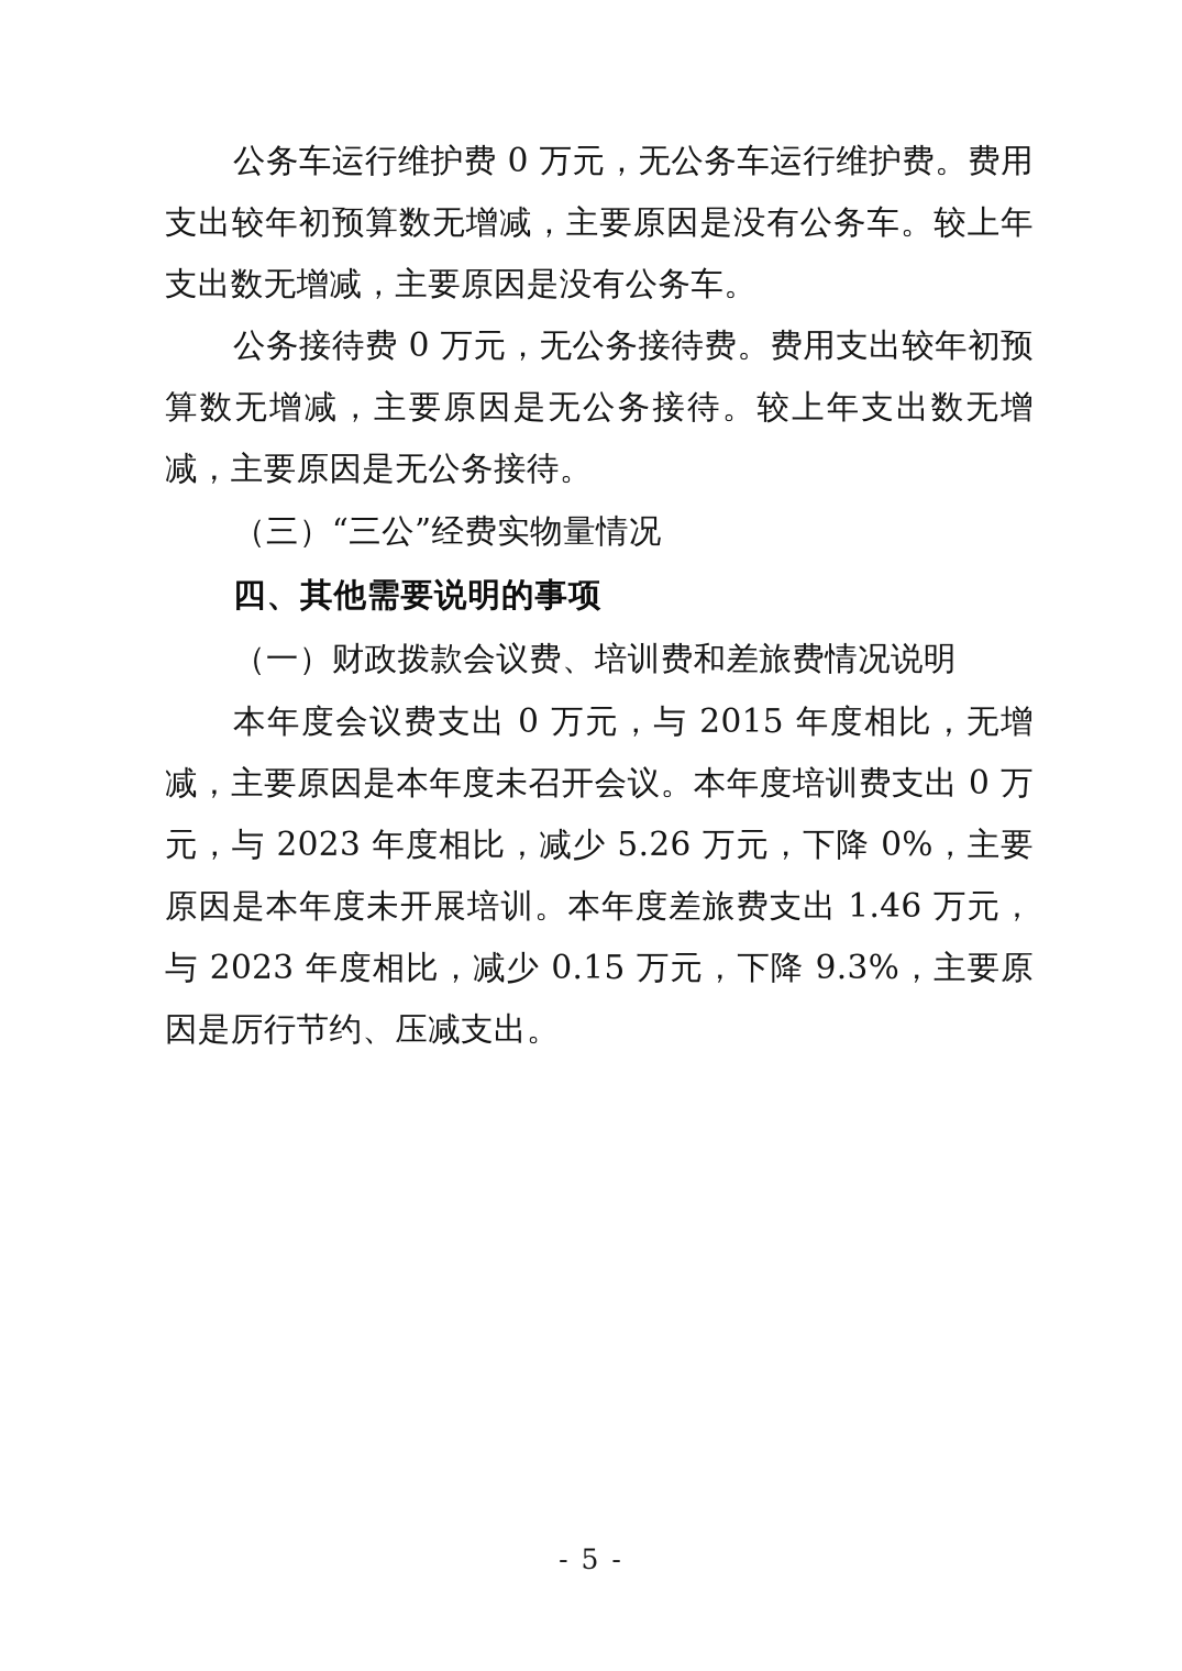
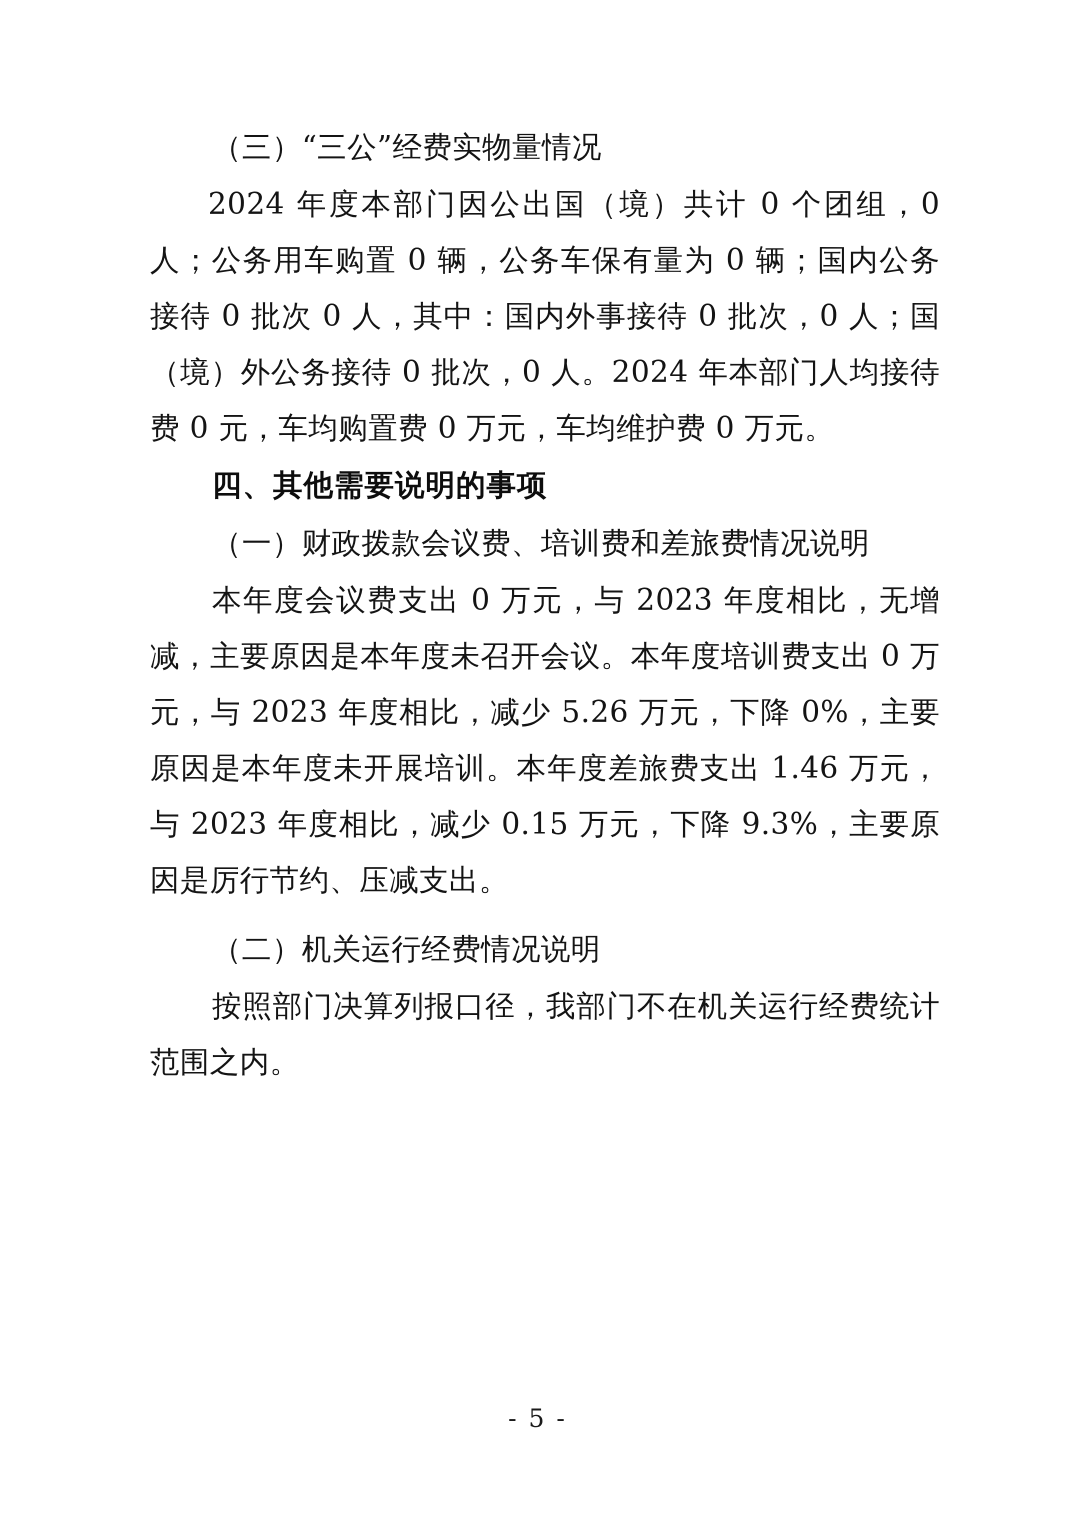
- 公务车运行维护费 0 万元，无公务车运行维护费。费用支出较年初预算数无增减，主要原因是没有公务车。较上年支出数无增减，主要原因是没有公务车。
- 公务接待费 0 万元，无公务接待费。费用支出较年初预算数无增减，主要原因是无公务接待。较上年支出数无增减，主要原因是无公务接待。
  （三）“三公”经费实物量情况
+ 2024 年度本部门因公出国（境）共计 0 个团组，0 人；公务用车购置 0 辆，公务车保有量为 0 辆；国内公务接待 0 批次 0 人，其中：国内外事接待 0 批次，0 人；国（境）外公务接待 0 批次，0 人。2024 年本部门人均接待费 0 元，车均购置费 0 万元，车均维护费 0 万元。
  四、其他需要说明的事项
  （一）财政拨款会议费、培训费和差旅费情况说明
- 本年度会议费支出 0 万元，与 2015 年度相比，无增减，主要原因是本年度未召开会议。本年度培训费支出 0 万元，与 2023 年度相比，减少 5.26 万元，下降 0%，主要原因是本年度未开展培训。本年度差旅费支出 1.46 万元，与 2023 年度相比，减少 0.15 万元，下降 9.3%，主要原因是厉行节约、压减支出。
+ 本年度会议费支出 0 万元，与 2023 年度相比，无增减，主要原因是本年度未召开会议。本年度培训费支出 0 万元，与 2023 年度相比，减少 5.26 万元，下降 0%，主要原因是本年度未开展培训。本年度差旅费支出 1.46 万元，与 2023 年度相比，减少 0.15 万元，下降 9.3%，主要原因是厉行节约、压减支出。
+ （二）机关运行经费情况说明
+ 按照部门决算列报口径，我部门不在机关运行经费统计范围之内。
  - 5 -
